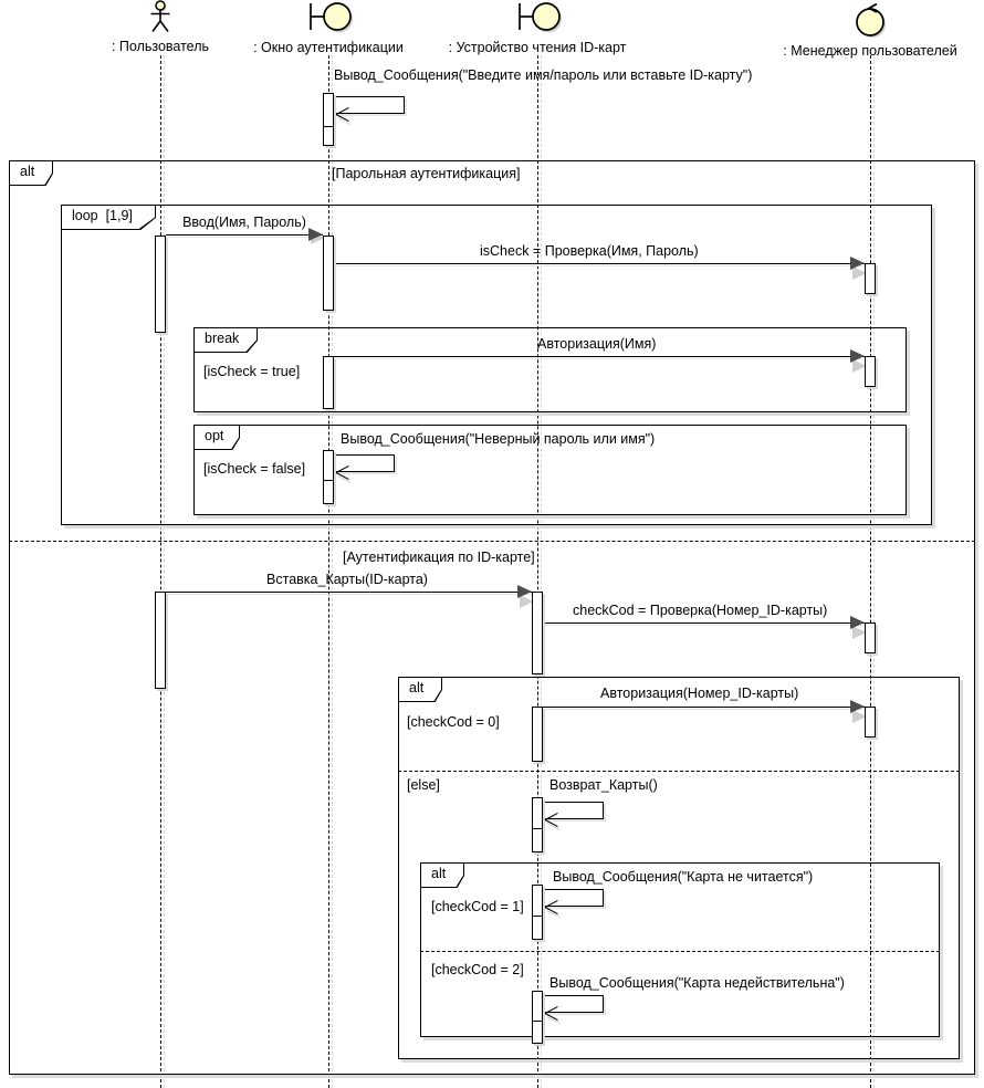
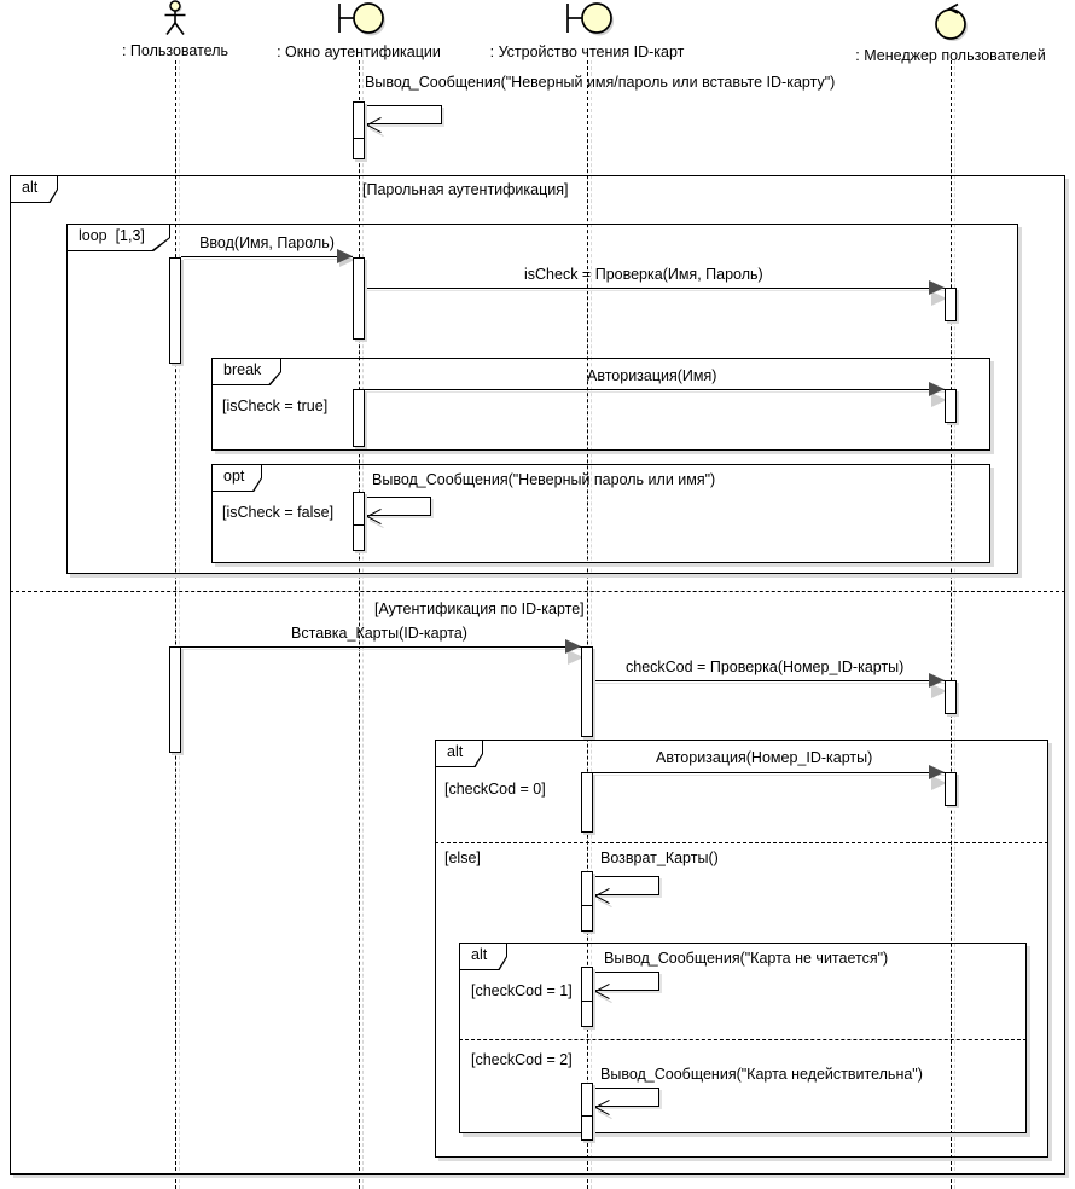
  : Пользователь
  : Окно аутентификации
  : Устройство чтения ID-карт
  : Менеджер пользователей
- Вывод_Сообщения("Введите имя/пароль или вставьте ID-карту")
+ Вывод_Сообщения("Неверный имя/пароль или вставьте ID-карту")
  alt
  [Парольная аутентификация]
- loop [1,9]
+ loop [1,3]
  Ввод(Имя, Пароль)
  isCheck = Проверка(Имя, Пароль)
  break
  [isCheck = true]
  Авторизация(Имя)
  opt
  [isCheck = false]
  Вывод_Сообщения("Неверный пароль или имя")
  [Аутентификация по ID-карте]
  Вставка_Карты(ID-карта)
  checkCod = Проверка(Номер_ID-карты)
  alt
  [checkCod = 0]
  Авторизация(Номер_ID-карты)
  [else]
  Возврат_Карты()
  alt
  [checkCod = 1]
  Вывод_Сообщения("Карта не читается")
  [checkCod = 2]
  Вывод_Сообщения("Карта недействительна")
